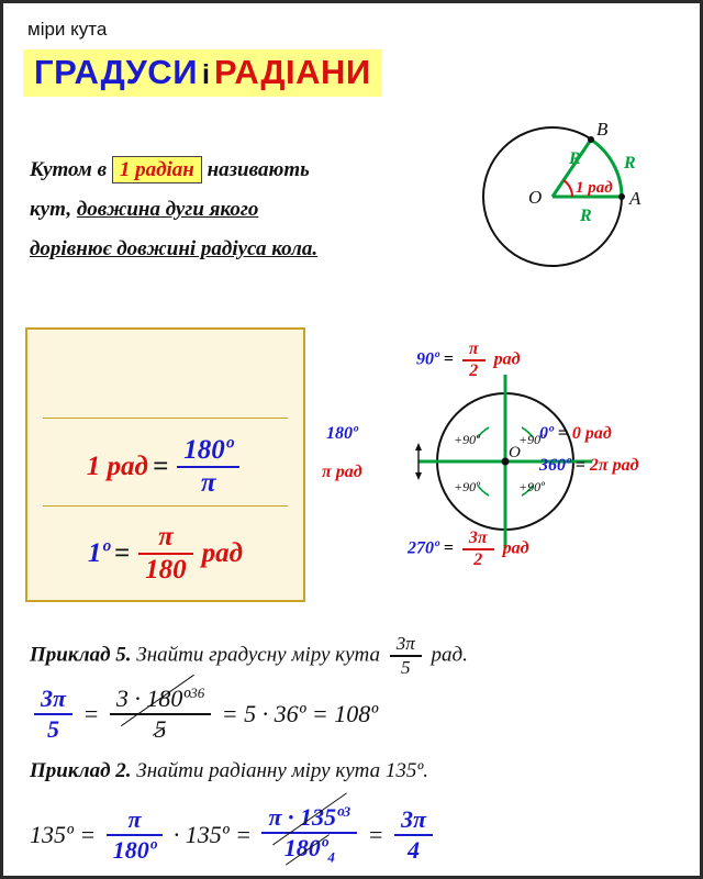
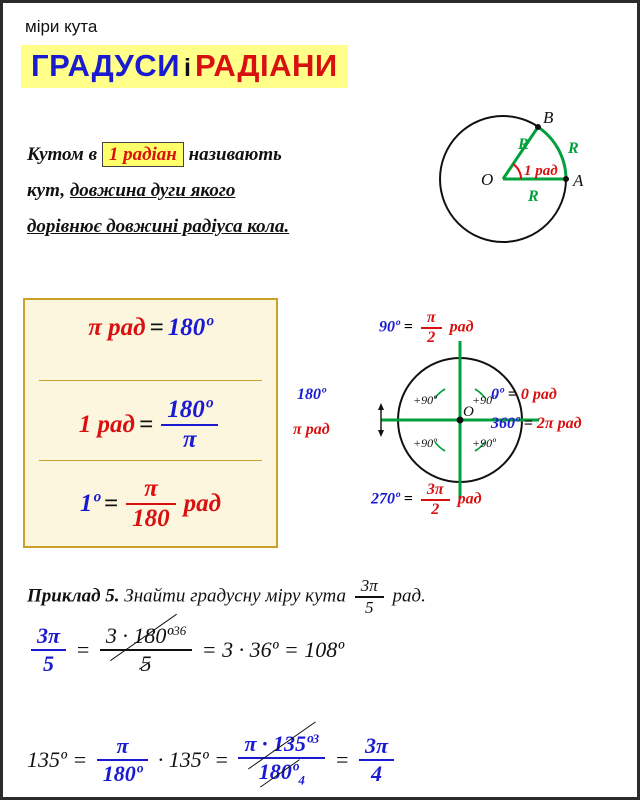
  міри кута
  ГРАДУСИ і РАДІАНИ
  Кутом в 1 радіан називають
  кут, довжина дуги якого
  дорівнює довжині радіуса кола.
  O
  A
  B
  R
  R
  R
  1 рад
+ π рад = 180º
  1 рад =
  180º
  π
  1º =
  π
  180
  рад
  O
  +90º
  +90º
  +90º
  +90º
  90º =
  π
  2
  рад
  180º
  π рад
  0º = 0 рад
  360º = 2π рад
  270º =
  3π
  2
  рад
  Приклад 5. Знайти градусну міру кута
  3π
  5
  рад.
  3π
  5
  =
  3 · 180º36
  5
- = 5 · 36º = 108º
+ = 3 · 36º = 108º
- Приклад 2. Знайти радіанну міру кута 135º.
  135º =
  π
  180º
  · 135º =
  π · 135º3
  180º4
  =
  3π
  4
